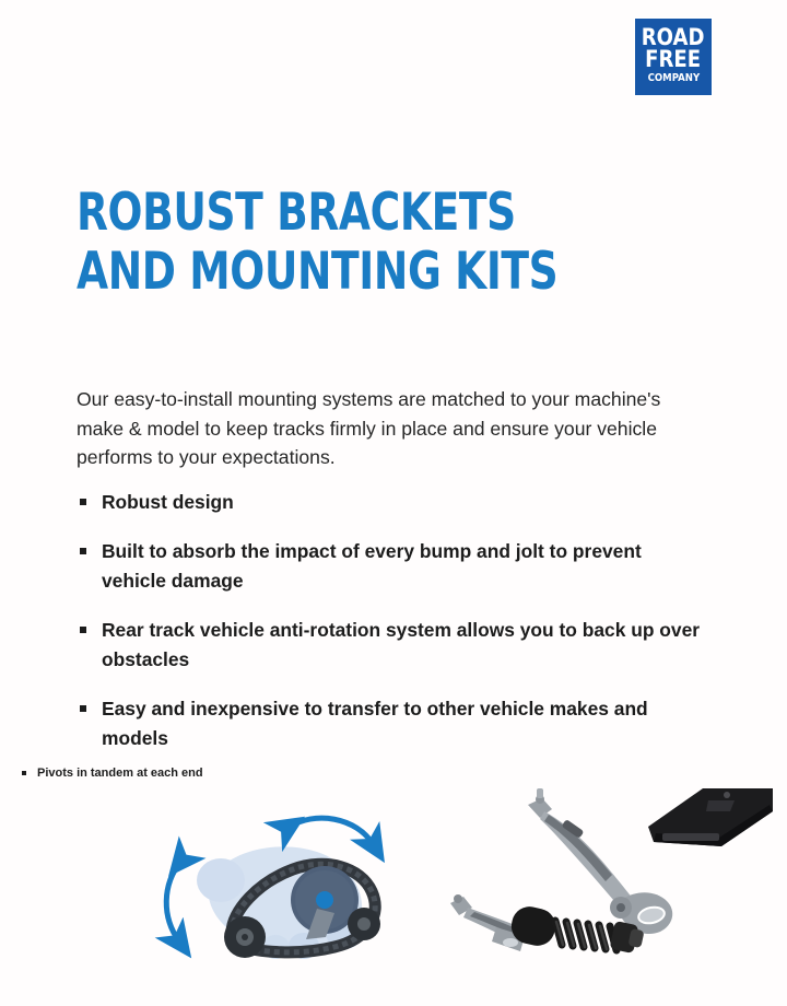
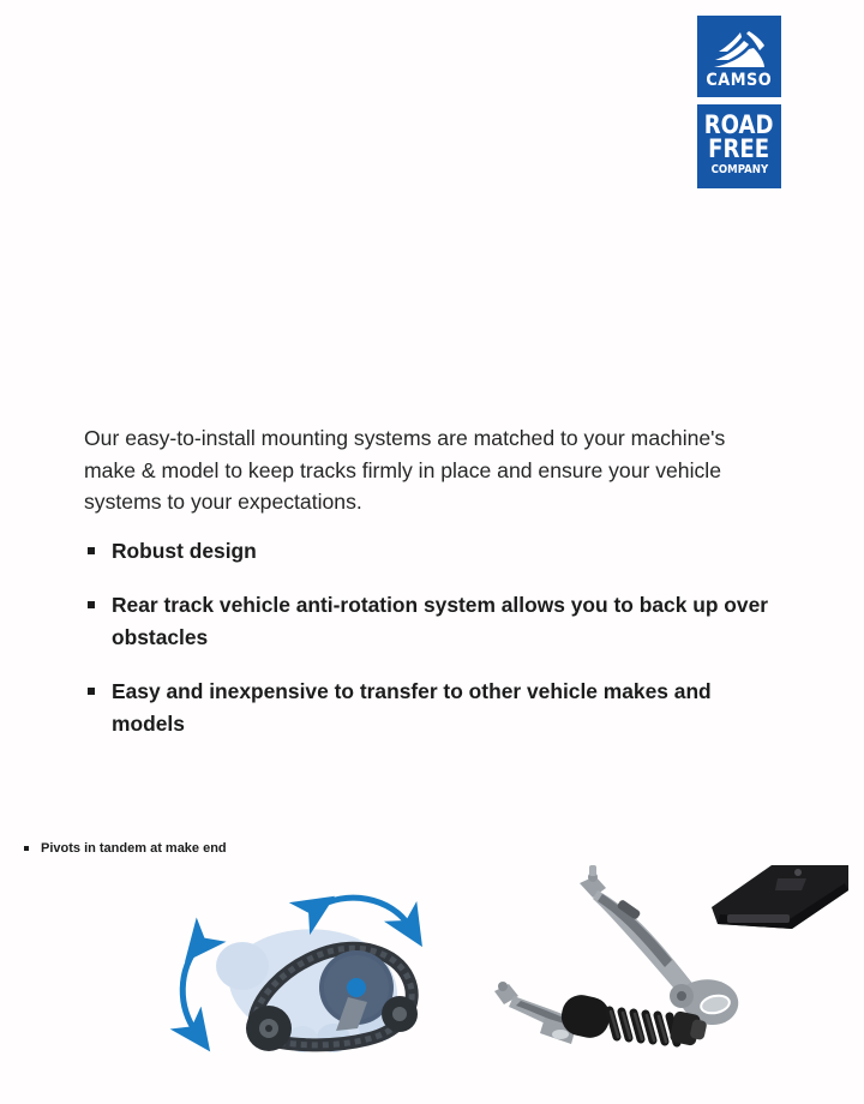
+ CAMSO
  ROAD
  FREE
  COMPANY
- ROBUST BRACKETS
- AND MOUNTING KITS
- Our easy-to-install mounting systems are matched to your machine's make & model to keep tracks firmly in place and ensure your vehicle performs to your expectations.
+ Our easy-to-install mounting systems are matched to your machine's make & model to keep tracks firmly in place and ensure your vehicle systems to your expectations.
  Robust design
- Built to absorb the impact of every bump and jolt to prevent vehicle damage
  Rear track vehicle anti-rotation system allows you to back up over obstacles
  Easy and inexpensive to transfer to other vehicle makes and models
- Pivots in tandem at each end
+ Pivots in tandem at make end
